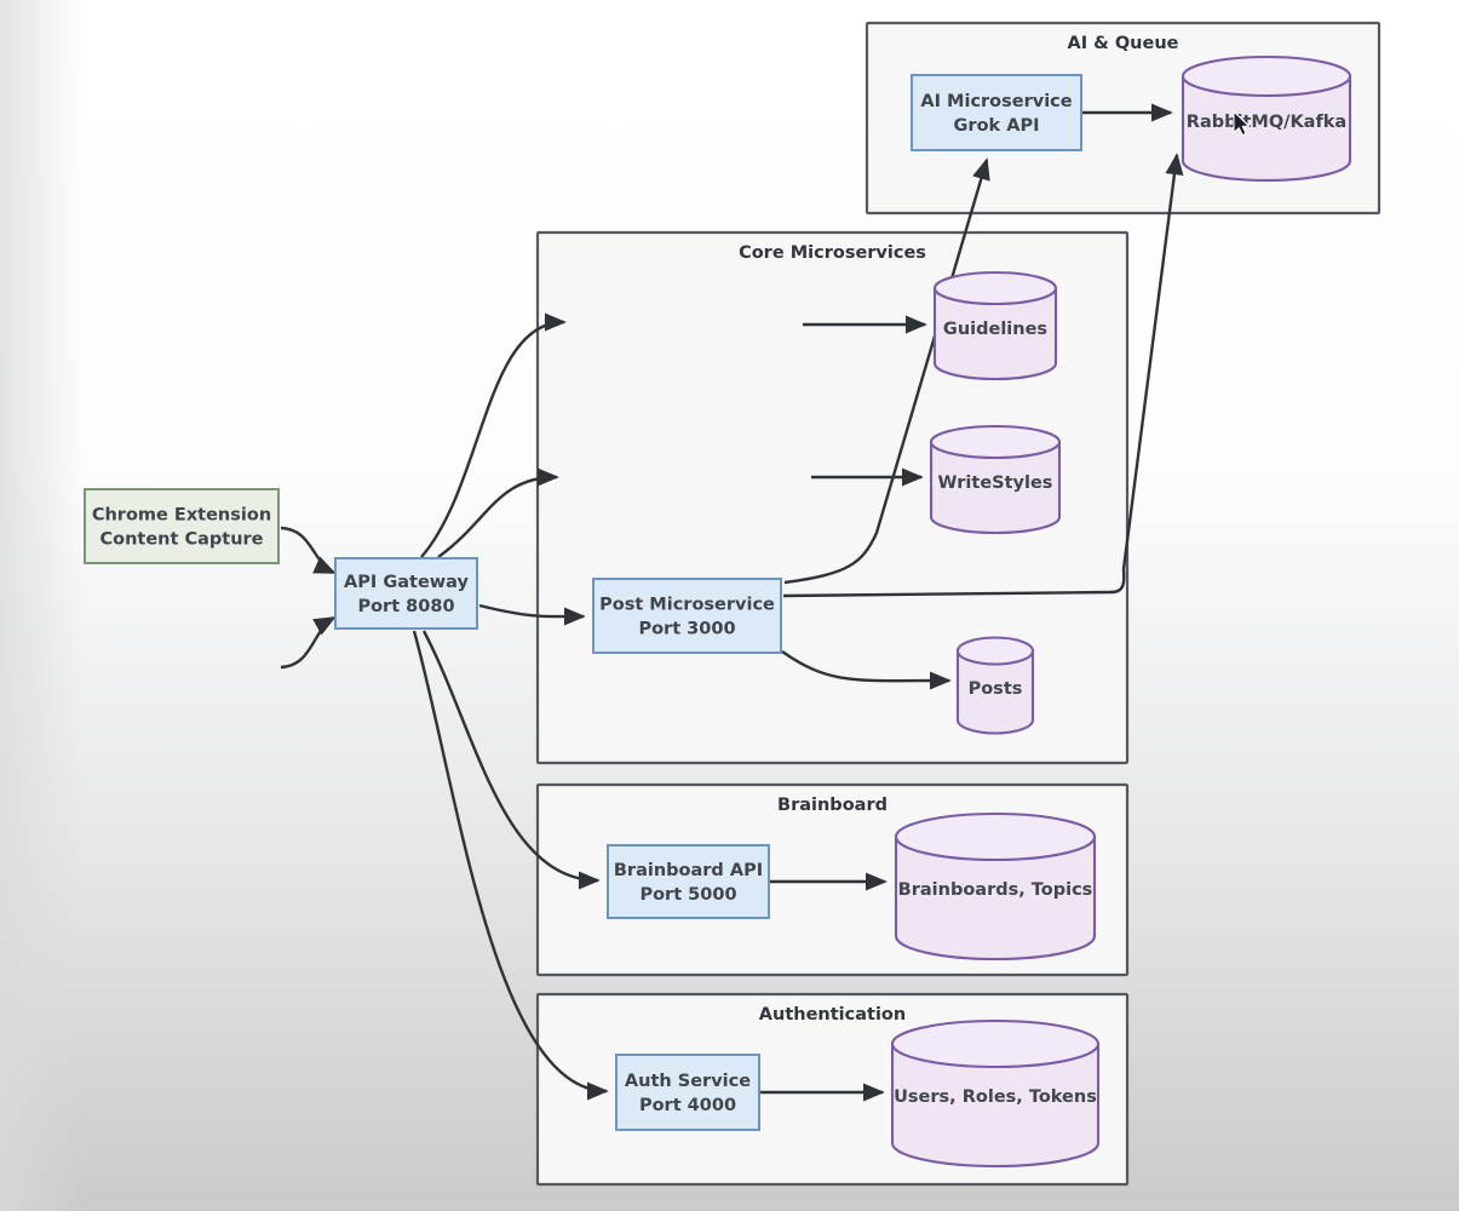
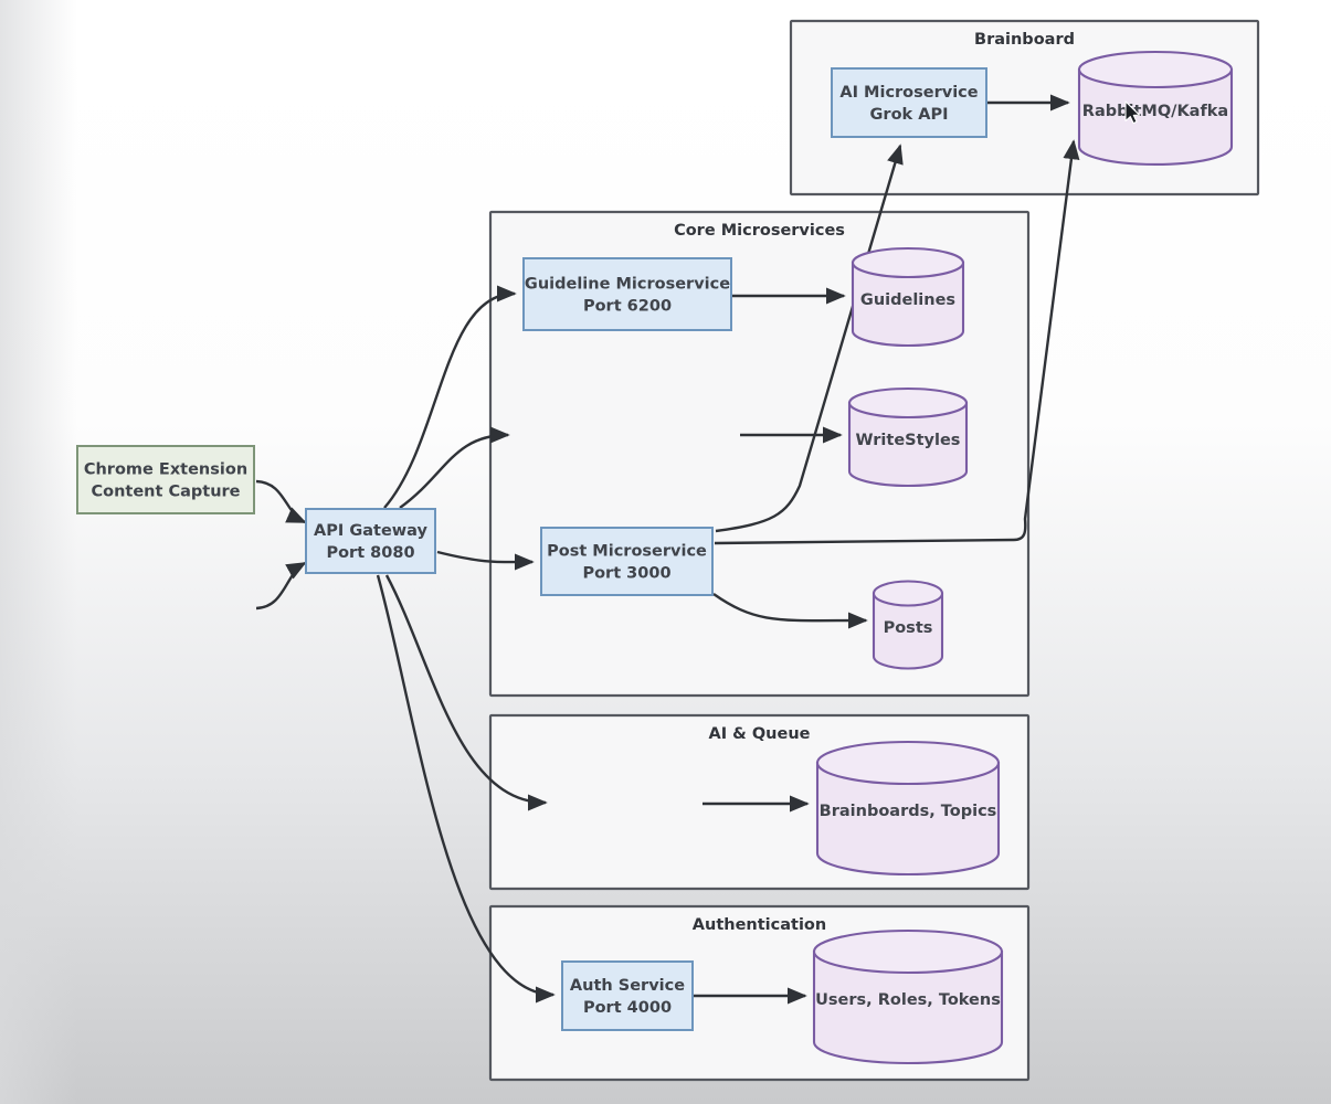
- AI & Queue
+ Brainboard
  Core Microservices
- Brainboard
+ AI & Queue
  Authentication
  Guidelines
  WriteStyles
  Posts
  RabbtMQ/Kafka
  Brainboards, Topics
  Users, Roles, Tokens
  Chrome Extension
  Content Capture
  API Gateway
  Port 8080
+ Guideline Microservice
+ Port 6200
  Post Microservice
  Port 3000
  AI Microservice
  Grok API
- Brainboard API
- Port 5000
  Auth Service
  Port 4000
